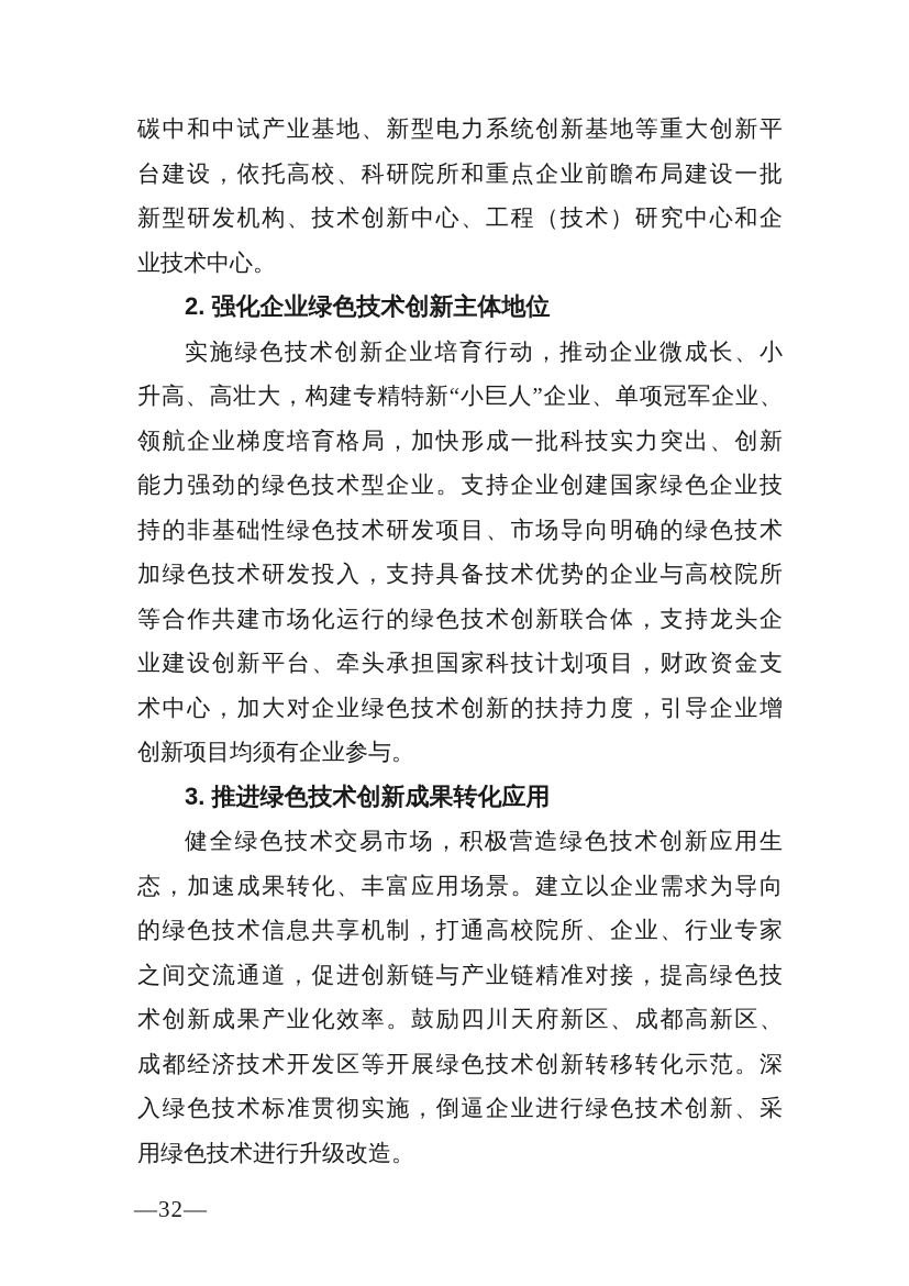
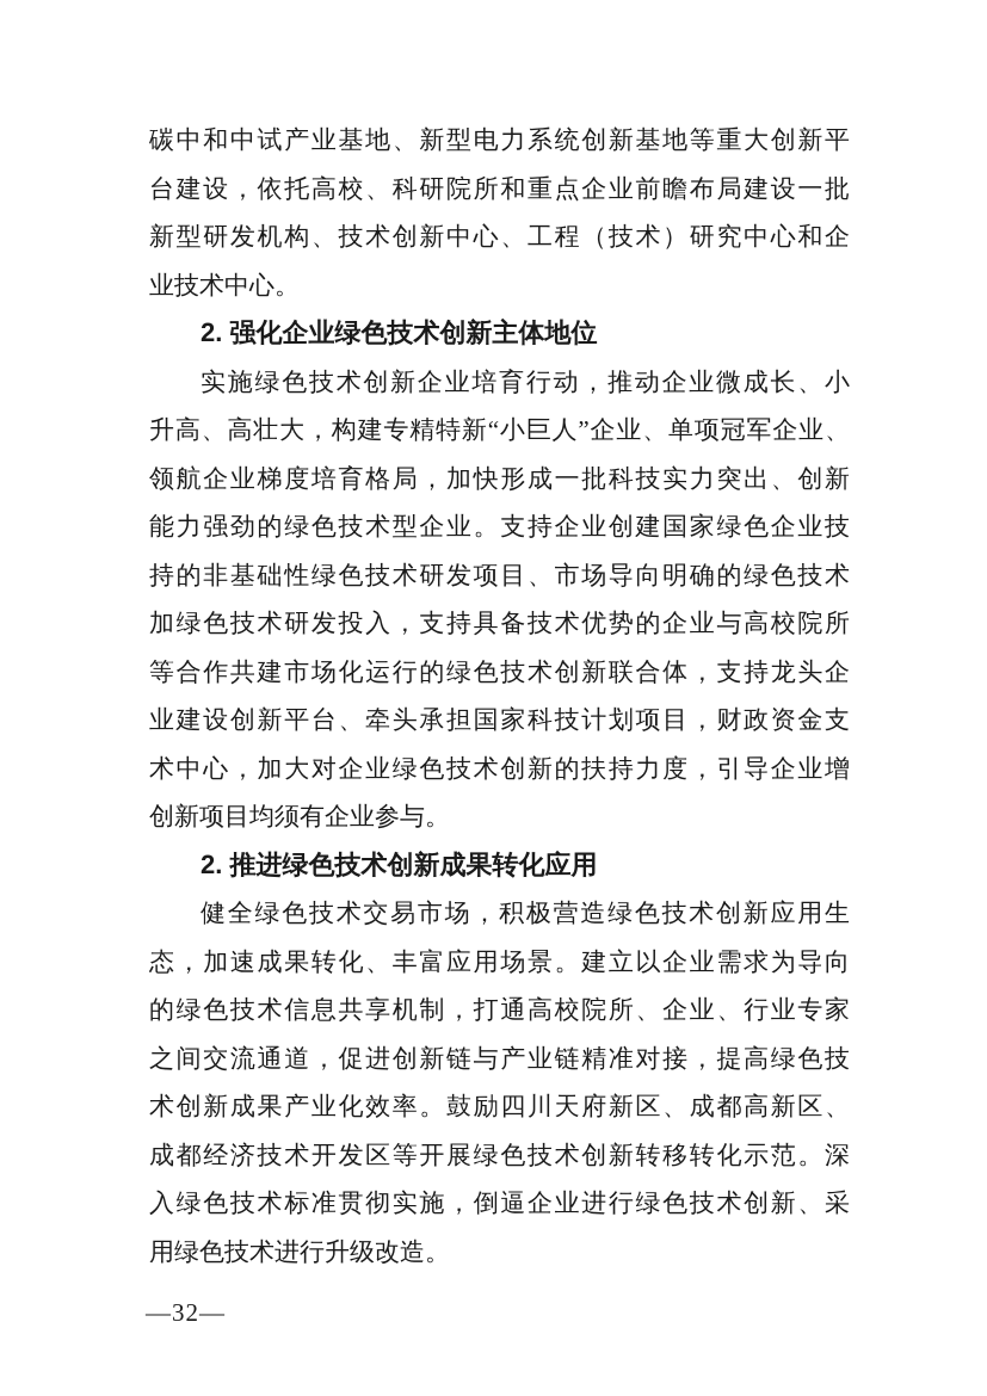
  碳中和中试产业基地、新型电力系统创新基地等重大创新平
  台建设，依托高校、科研院所和重点企业前瞻布局建设一批
  新型研发机构、技术创新中心、工程（技术）研究中心和企
  业技术中心。
  2. 强化企业绿色技术创新主体地位
  实施绿色技术创新企业培育行动，推动企业微成长、小
  升高、高壮大，构建专精特新“小巨人”企业、单项冠军企业、
  领航企业梯度培育格局，加快形成一批科技实力突出、创新
  能力强劲的绿色技术型企业。支持企业创建国家绿色企业技
  持的非基础性绿色技术研发项目、市场导向明确的绿色技术
  加绿色技术研发投入，支持具备技术优势的企业与高校院所
  等合作共建市场化运行的绿色技术创新联合体，支持龙头企
  业建设创新平台、牵头承担国家科技计划项目，财政资金支
  术中心，加大对企业绿色技术创新的扶持力度，引导企业增
  创新项目均须有企业参与。
- 3. 推进绿色技术创新成果转化应用
+ 2. 推进绿色技术创新成果转化应用
  健全绿色技术交易市场，积极营造绿色技术创新应用生
  态，加速成果转化、丰富应用场景。建立以企业需求为导向
  的绿色技术信息共享机制，打通高校院所、企业、行业专家
  之间交流通道，促进创新链与产业链精准对接，提高绿色技
  术创新成果产业化效率。鼓励四川天府新区、成都高新区、
  成都经济技术开发区等开展绿色技术创新转移转化示范。深
  入绿色技术标准贯彻实施，倒逼企业进行绿色技术创新、采
  用绿色技术进行升级改造。
  —32—
